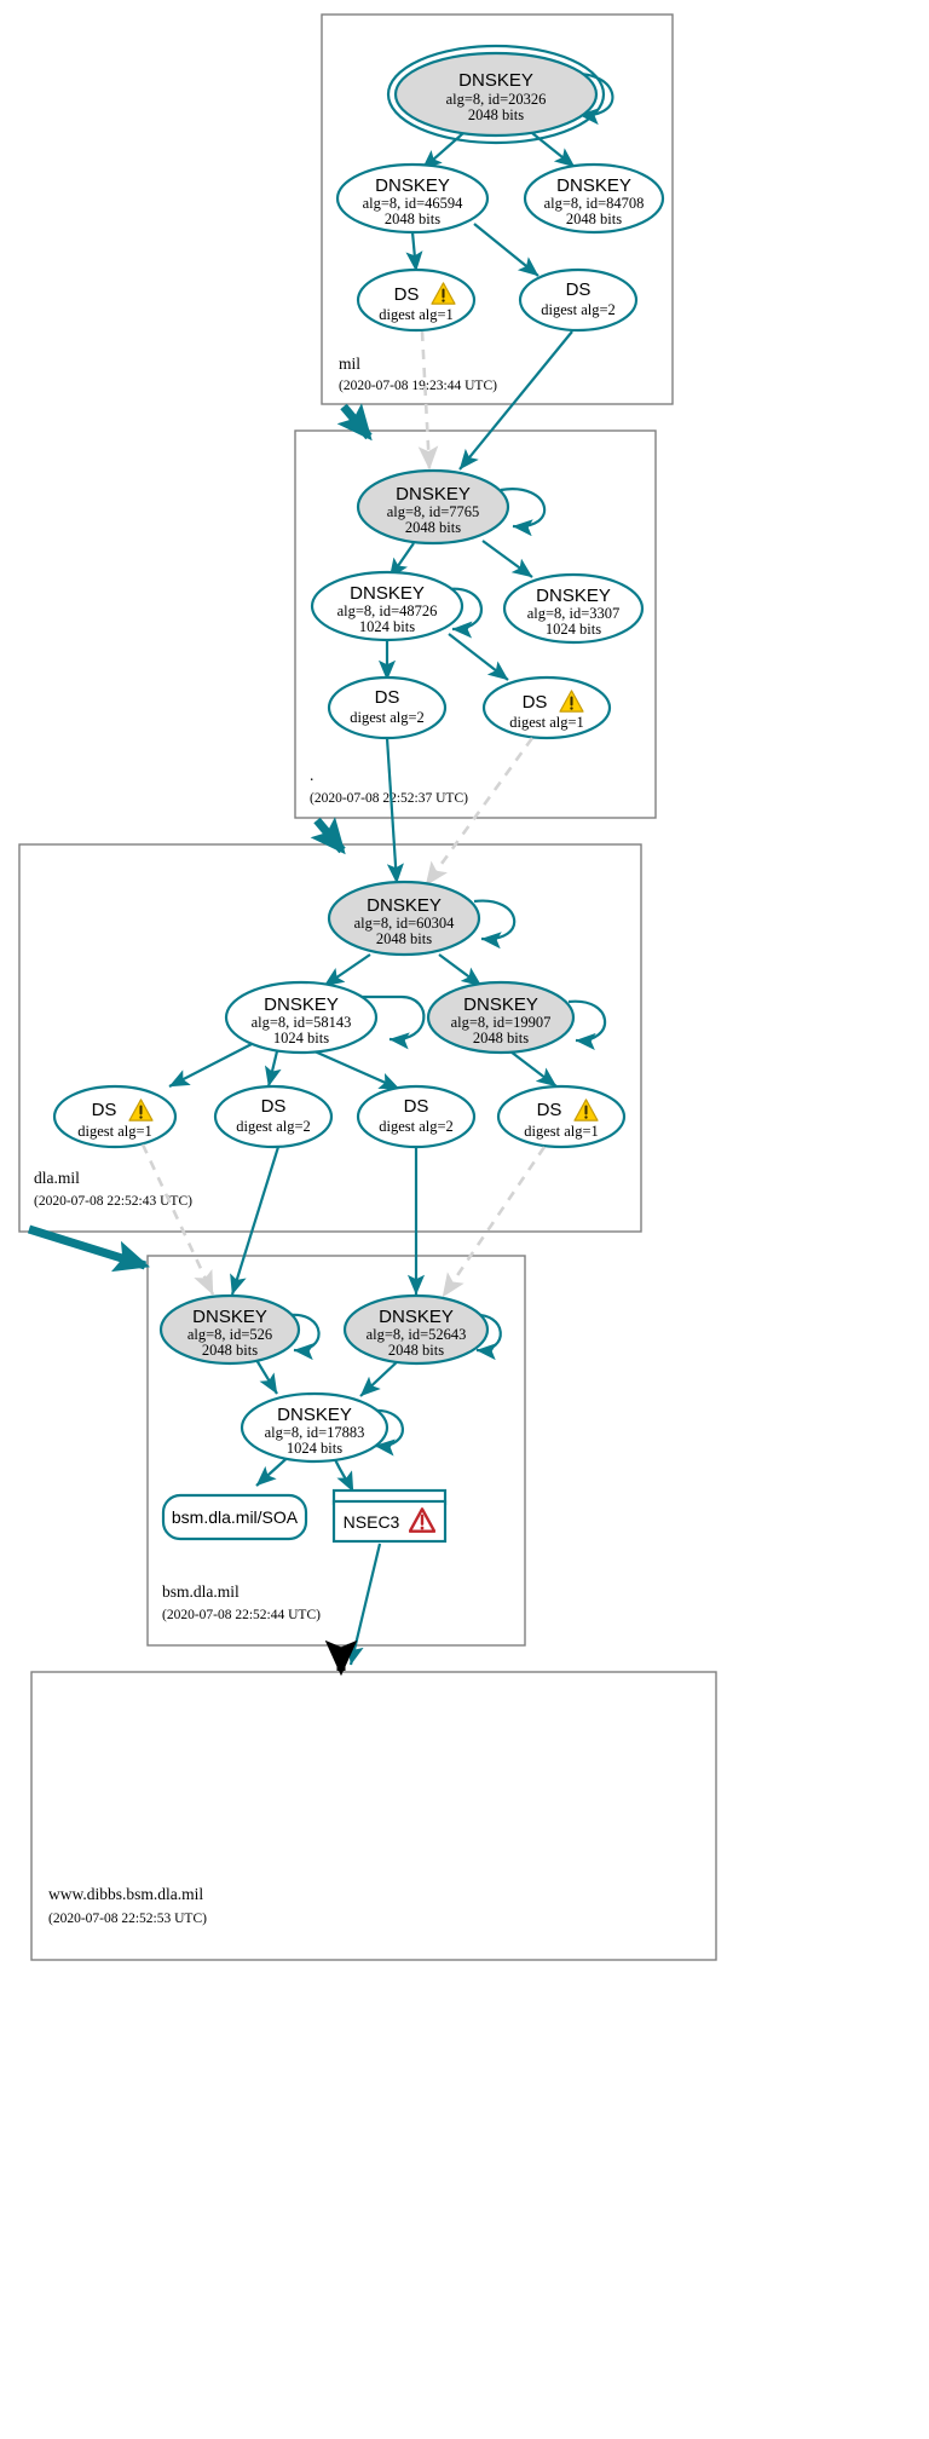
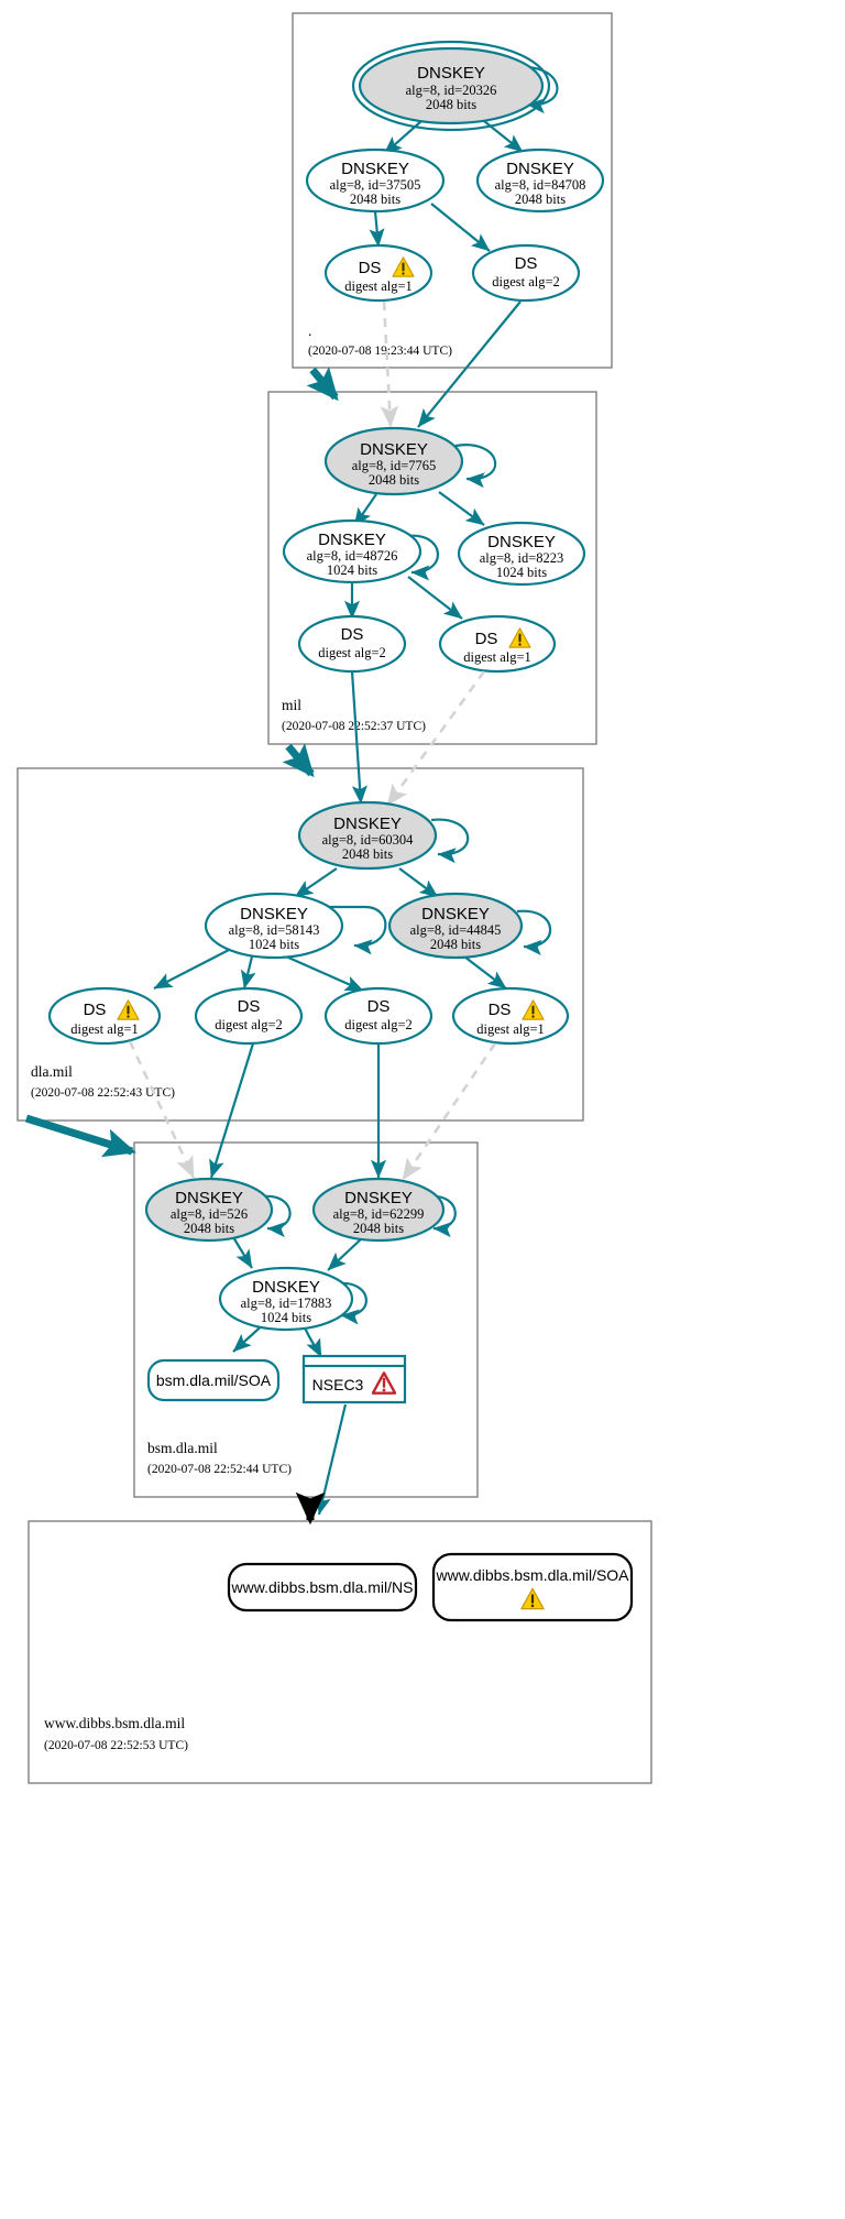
  DNSKEY
  alg=8, id=20326
  2048 bits
  DNSKEY
- alg=8, id=46594
+ alg=8, id=37505
  2048 bits
  DNSKEY
  alg=8, id=84708
  2048 bits
  DS
  digest alg=1
  DS
  digest alg=2
- mil
+ .
  (2020-07-08 19:23:44 UTC)
  DNSKEY
  alg=8, id=7765
  2048 bits
  DNSKEY
  alg=8, id=48726
  1024 bits
  DNSKEY
- alg=8, id=3307
+ alg=8, id=8223
  1024 bits
  DS
  digest alg=2
  DS
  digest alg=1
- .
+ mil
  (2020-07-08 22:52:37 UTC)
  DNSKEY
  alg=8, id=60304
  2048 bits
  DNSKEY
  alg=8, id=58143
  1024 bits
  DNSKEY
- alg=8, id=19907
+ alg=8, id=44845
  2048 bits
  DS
  digest alg=1
  DS
  digest alg=2
  DS
  digest alg=2
  DS
  digest alg=1
  dla.mil
  (2020-07-08 22:52:43 UTC)
  DNSKEY
  alg=8, id=526
  2048 bits
  DNSKEY
- alg=8, id=52643
+ alg=8, id=62299
  2048 bits
  DNSKEY
  alg=8, id=17883
  1024 bits
  bsm.dla.mil/SOA
  NSEC3
  bsm.dla.mil
  (2020-07-08 22:52:44 UTC)
+ www.dibbs.bsm.dla.mil/NS
+ www.dibbs.bsm.dla.mil/SOA
  www.dibbs.bsm.dla.mil
  (2020-07-08 22:52:53 UTC)
